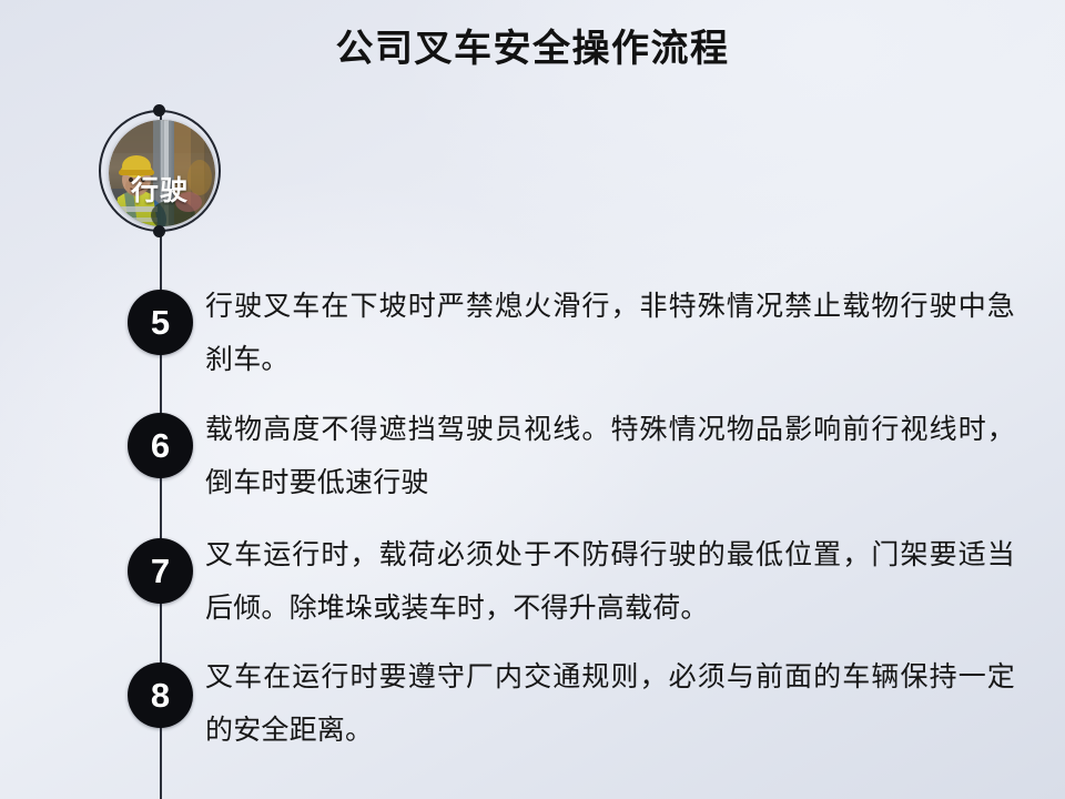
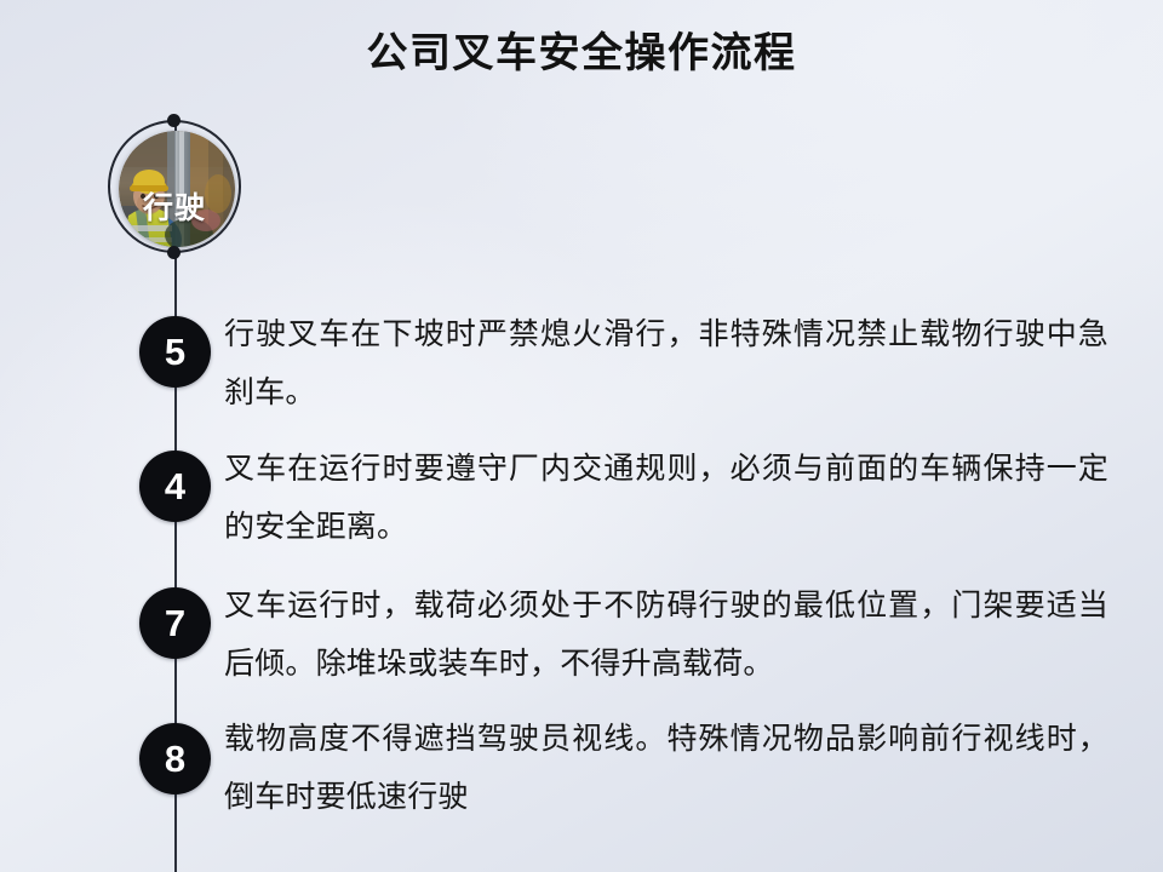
  公司叉车安全操作流程
  行驶
  5
  行驶叉车在下坡时严禁熄火滑行，非特殊情况禁止载物行驶中急刹车。
- 6
+ 4
- 载物高度不得遮挡驾驶员视线。特殊情况物品影响前行视线时，倒车时要低速行驶
+ 叉车在运行时要遵守厂内交通规则，必须与前面的车辆保持一定的安全距离。
  7
  叉车运行时，载荷必须处于不防碍行驶的最低位置，门架要适当后倾。除堆垛或装车时，不得升高载荷。
  8
- 叉车在运行时要遵守厂内交通规则，必须与前面的车辆保持一定的安全距离。
+ 载物高度不得遮挡驾驶员视线。特殊情况物品影响前行视线时，倒车时要低速行驶
